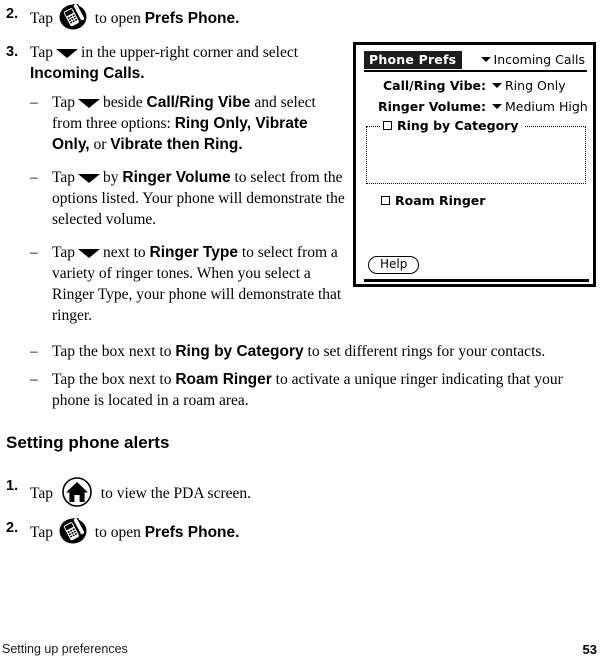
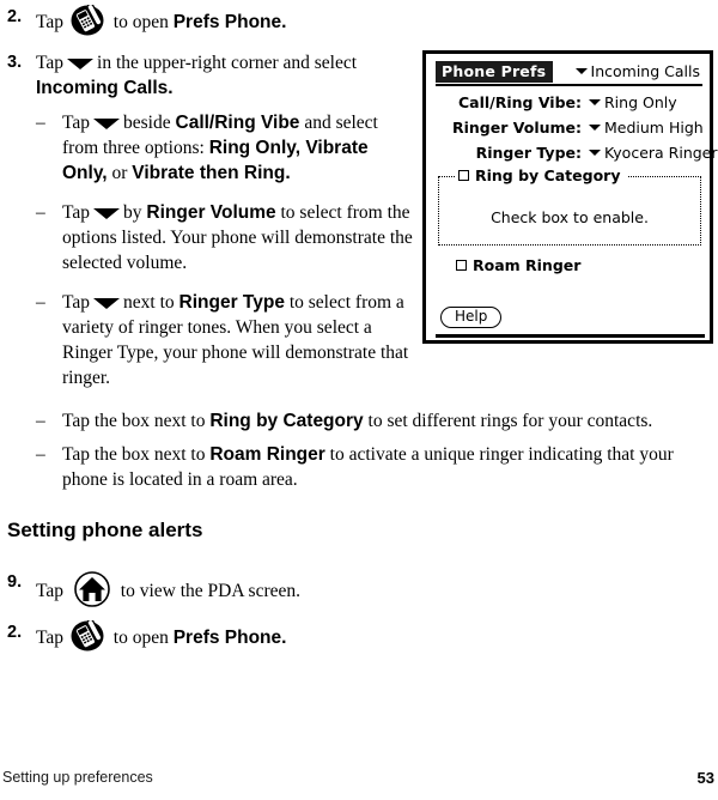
  2.
  Tap to open Prefs Phone.
  3.
  Tap in the upper-right corner and select Incoming Calls.
  –
  Tap beside Call/Ring Vibe and select from three options: Ring Only, Vibrate Only, or Vibrate then Ring.
  –
  Tap by Ringer Volume to select from the options listed. Your phone will demonstrate the selected volume.
  –
  Tap next to Ringer Type to select from a variety of ringer tones. When you select a Ringer Type, your phone will demonstrate that ringer.
  –
  Tap the box next to Ring by Category to set different rings for your contacts.
  –
  Tap the box next to Roam Ringer to activate a unique ringer indicating that your phone is located in a roam area.
  Setting phone alerts
- 1.
+ 9.
  Tap to view the PDA screen.
  2.
  Tap to open Prefs Phone.
  Phone Prefs
  Incoming Calls
  Call/Ring Vibe:
  Ring Only
  Ringer Volume:
  Medium High
+ Ringer Type:
+ Kyocera Ringer
  Ring by Category
+ Check box to enable.
  Roam Ringer
  Help
  Setting up preferences
  53
